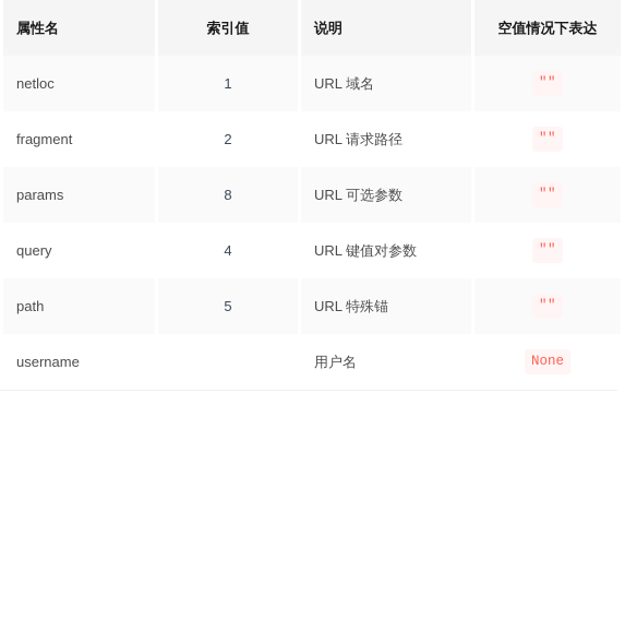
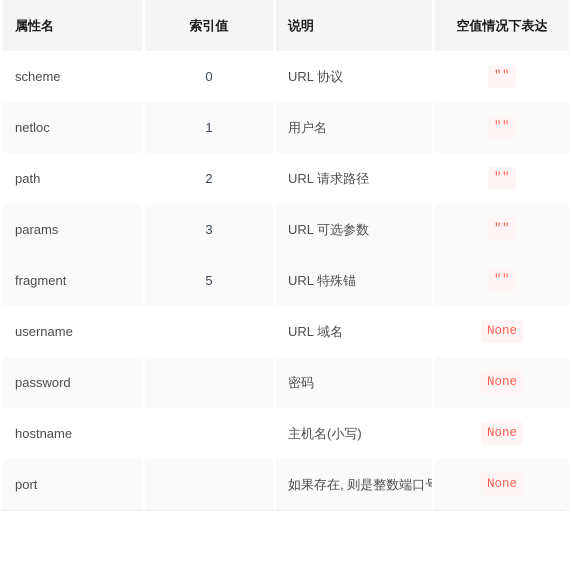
  属性名	索引值	说明	空值情况下表达
+ scheme	0	URL 协议	""
- netloc	1	URL 域名	""
+ netloc	1	用户名	""
- fragment	2	URL 请求路径	""
+ path	2	URL 请求路径	""
- params	8	URL 可选参数	""
+ params	3	URL 可选参数	""
- query	4	URL 键值对参数	""
- path	5	URL 特殊锚	""
+ fragment	5	URL 特殊锚	""
- username		用户名	None
+ username		URL 域名	None
+ password		密码	None
+ hostname		主机名(小写)	None
+ port		如果存在, 则是整数端口号	None
